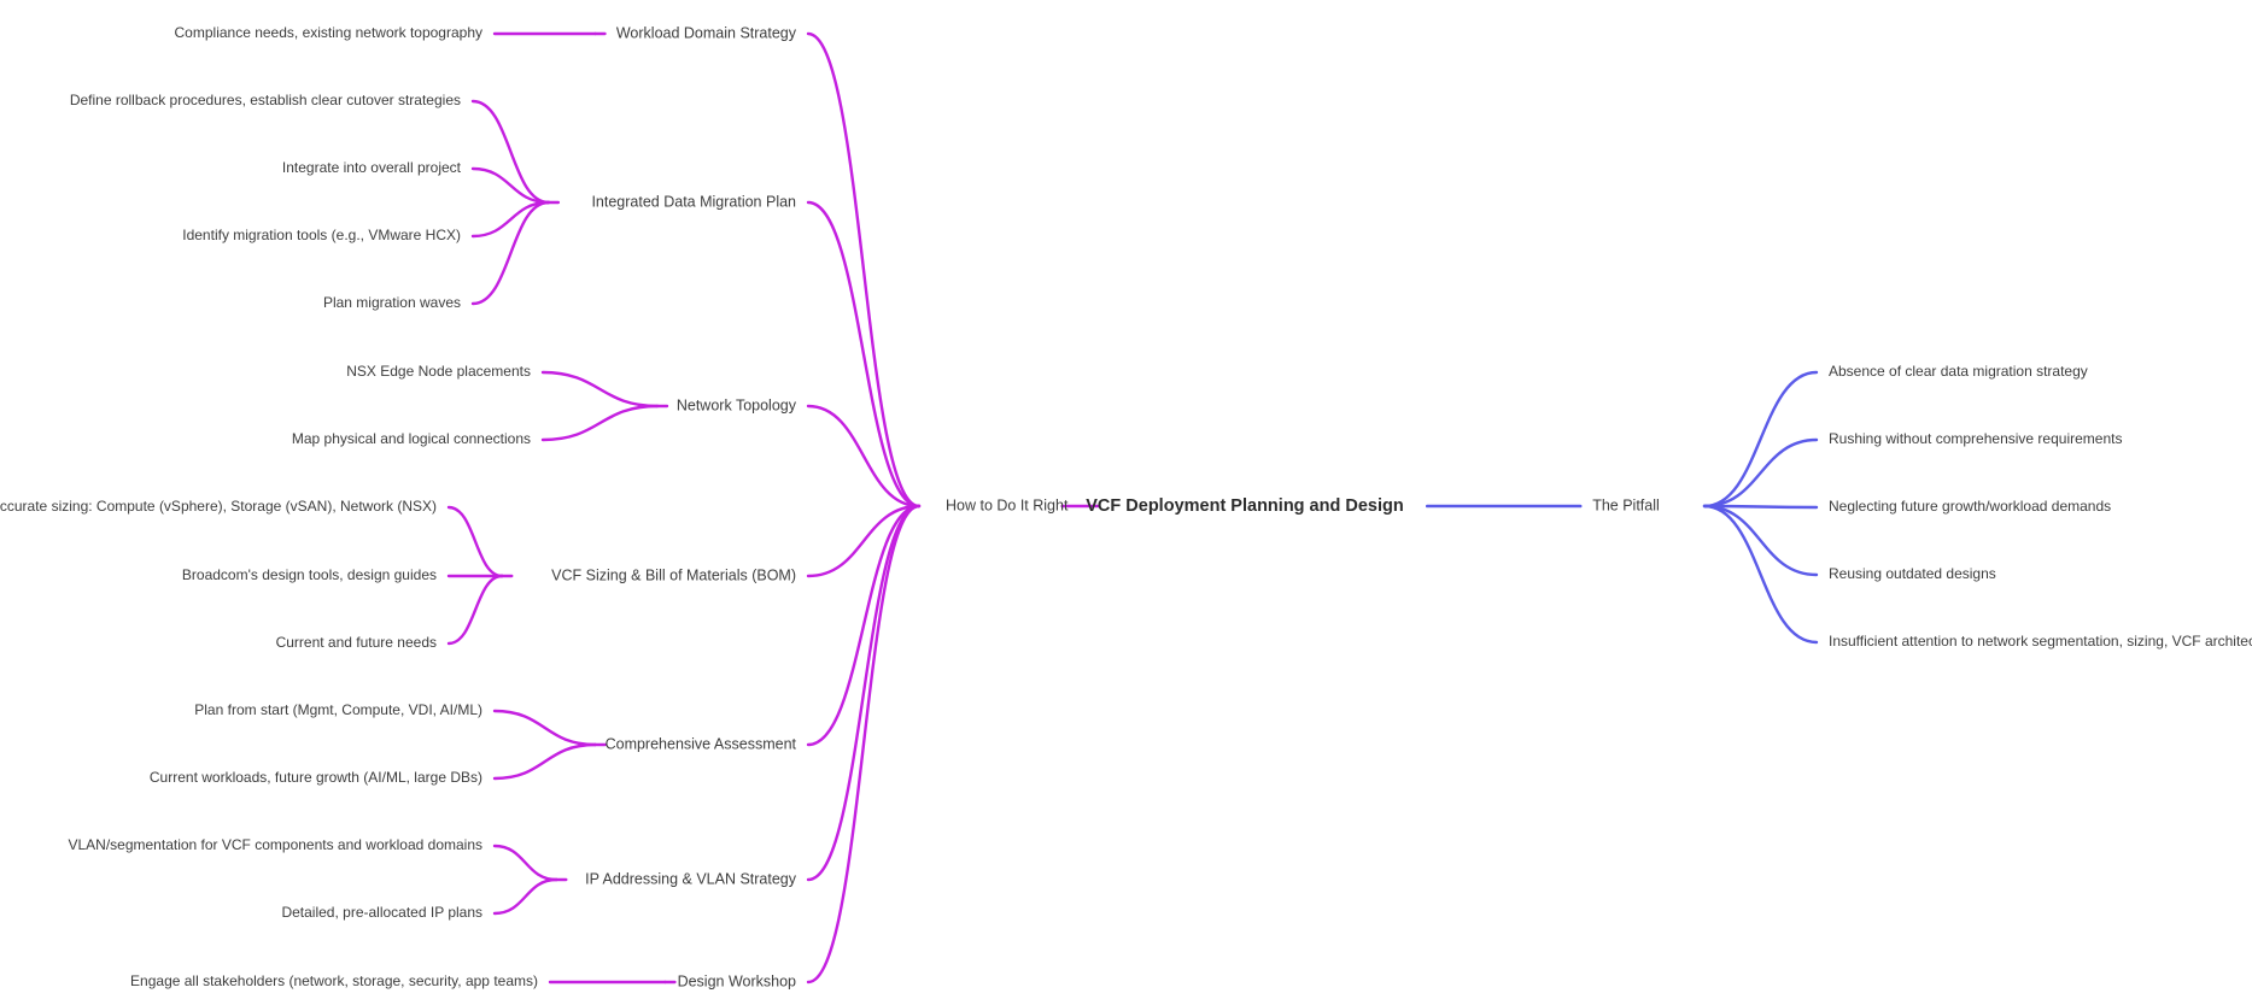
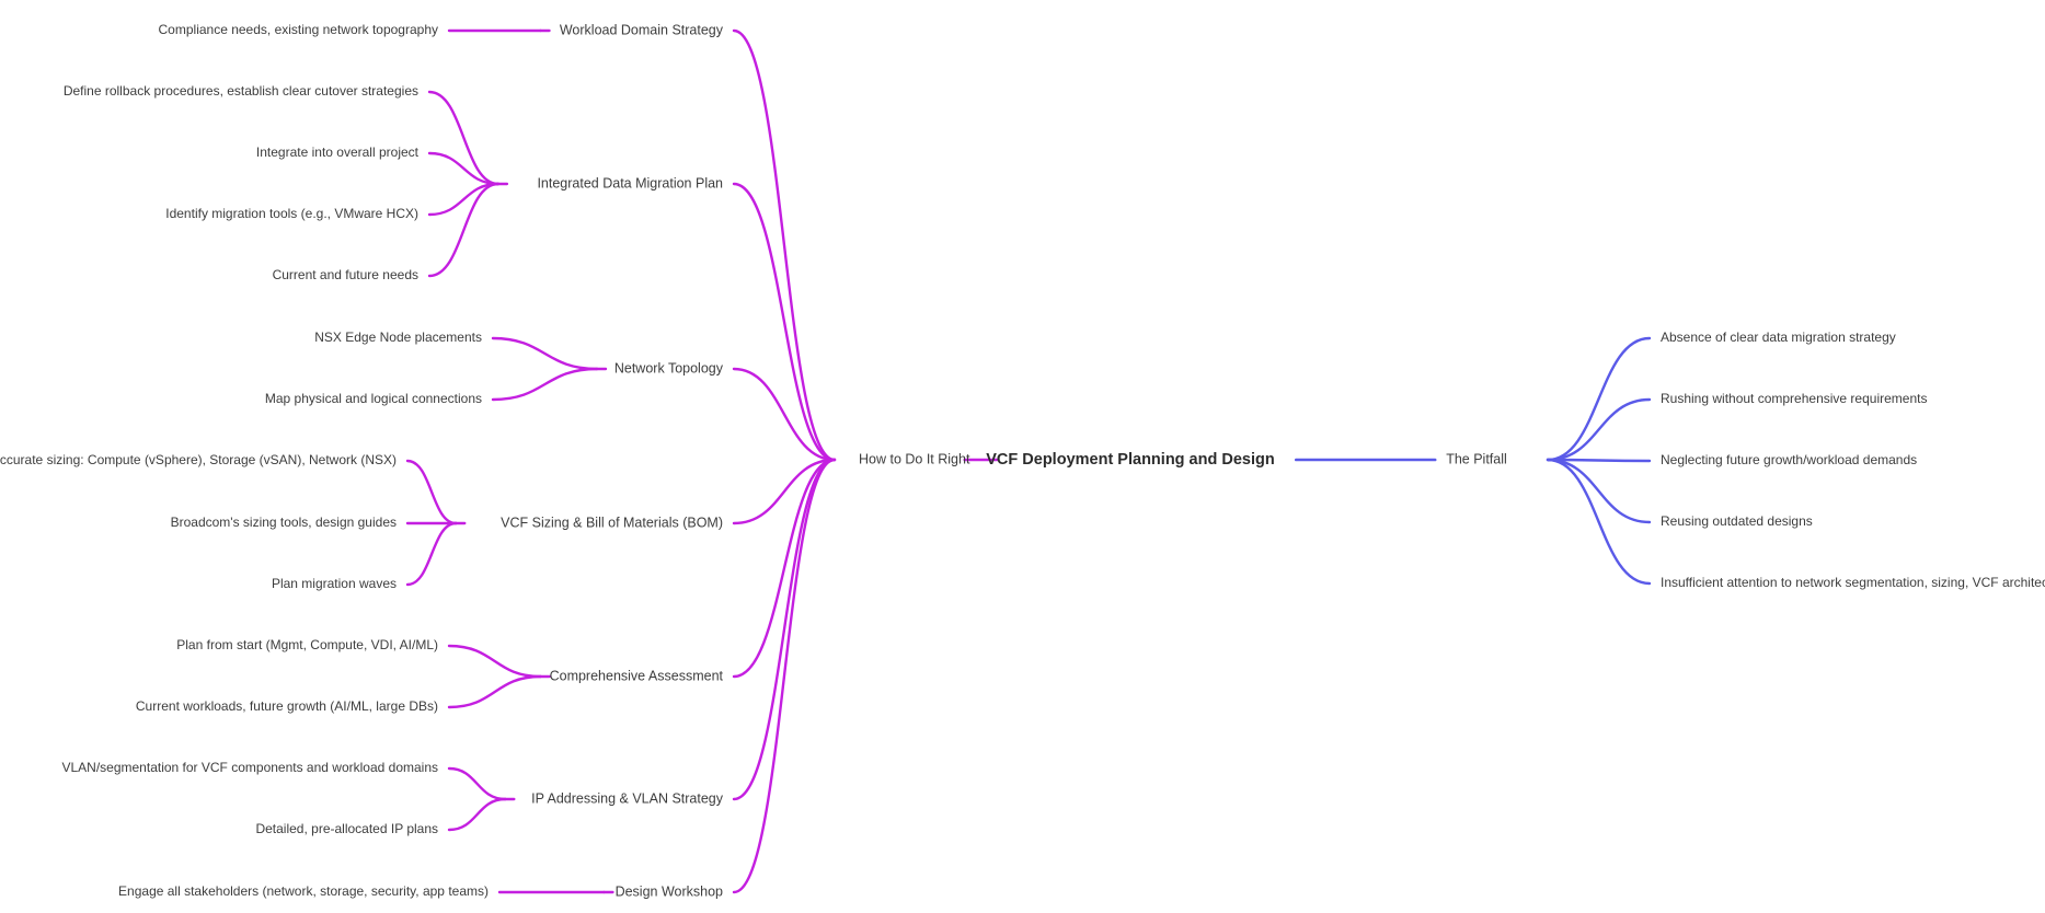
  VCF Deployment Planning and Design
  How to Do It Right
  The Pitfall
  Workload Domain Strategy
  Compliance needs, existing network topography
  Integrated Data Migration Plan
  Define rollback procedures, establish clear cutover strategies
  Integrate into overall project
  Identify migration tools (e.g., VMware HCX)
- Plan migration waves
+ Current and future needs
  Network Topology
  NSX Edge Node placements
  Map physical and logical connections
  VCF Sizing & Bill of Materials (BOM)
  ccurate sizing: Compute (vSphere), Storage (vSAN), Network (NSX)
- Broadcom's design tools, design guides
+ Broadcom's sizing tools, design guides
- Current and future needs
+ Plan migration waves
  Comprehensive Assessment
  Plan from start (Mgmt, Compute, VDI, AI/ML)
  Current workloads, future growth (AI/ML, large DBs)
  IP Addressing & VLAN Strategy
  VLAN/segmentation for VCF components and workload domains
  Detailed, pre-allocated IP plans
  Design Workshop
  Engage all stakeholders (network, storage, security, app teams)
  Absence of clear data migration strategy
  Rushing without comprehensive requirements
  Neglecting future growth/workload demands
  Reusing outdated designs
  Insufficient attention to network segmentation, sizing, VCF archite
